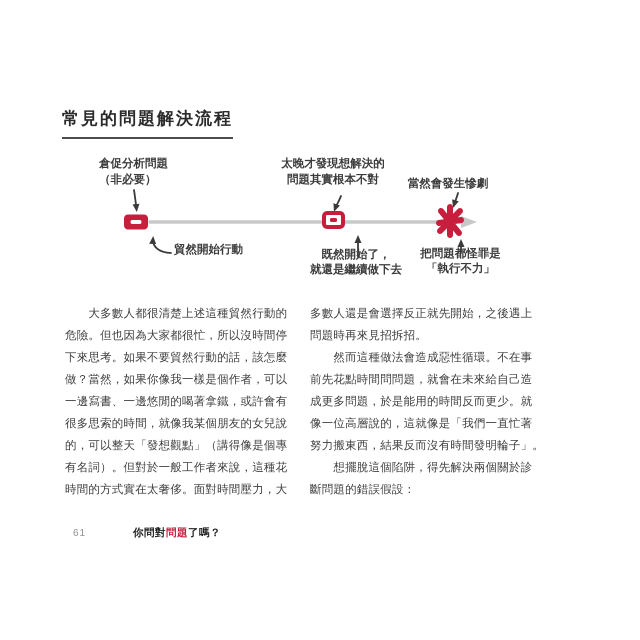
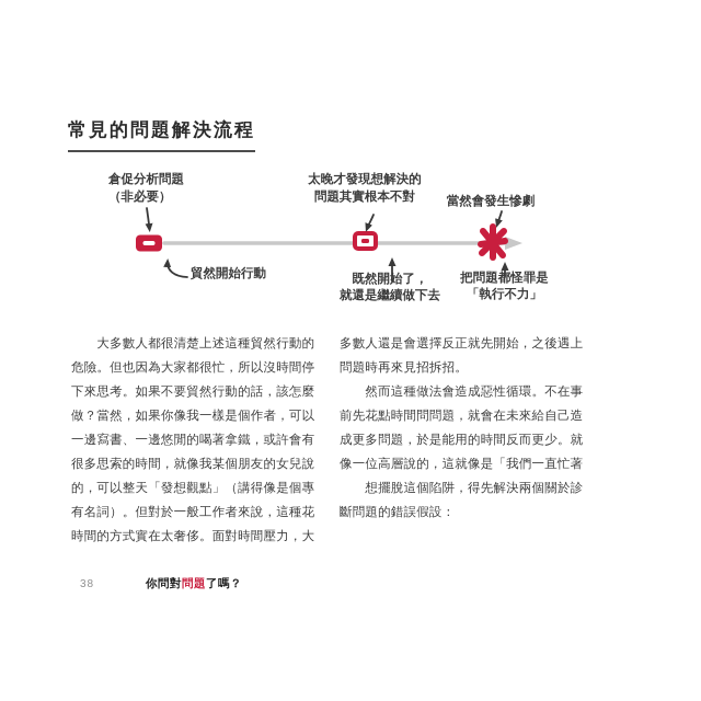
  常見的問題解決流程
  倉促分析問題
  （非必要）
  太晚才發現想解決的
  問題其實根本不對
  當然會發生慘劇
  貿然開始行動
  既然開始了，
  就還是繼續做下去
  把問題都怪罪是
  「執行不力」
  大多數人都很清楚上述這種貿然行動的
  危險。但也因為大家都很忙，所以沒時間停
  下來思考。如果不要貿然行動的話，該怎麼
  做？當然，如果你像我一樣是個作者，可以
  一邊寫書、一邊悠閒的喝著拿鐵，或許會有
  很多思索的時間，就像我某個朋友的女兒說
  的，可以整天「發想觀點」（講得像是個專
  有名詞）。但對於一般工作者來說，這種花
  時間的方式實在太奢侈。面對時間壓力，大
  多數人還是會選擇反正就先開始，之後遇上
  問題時再來見招拆招。
  然而這種做法會造成惡性循環。不在事
  前先花點時間問問題，就會在未來給自己造
  成更多問題，於是能用的時間反而更少。就
  像一位高層說的，這就像是「我們一直忙著
- 努力搬東西，結果反而沒有時間發明輪子」。
  想擺脫這個陷阱，得先解決兩個關於診
  斷問題的錯誤假設：
- 61
+ 38
  你問對問題了嗎？
